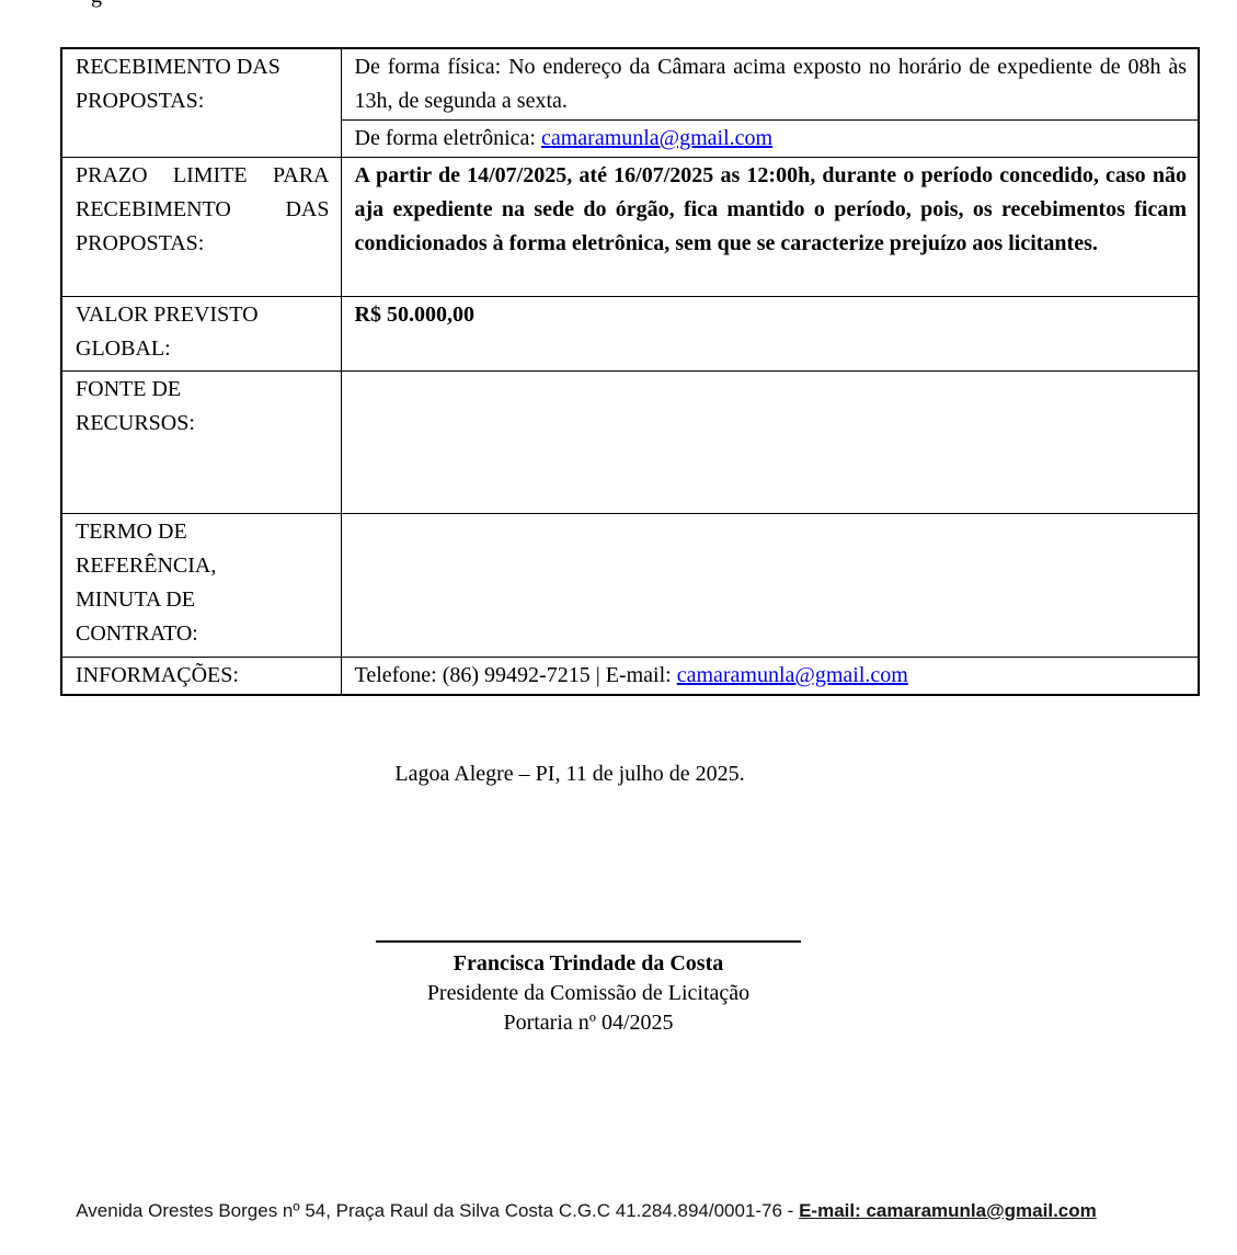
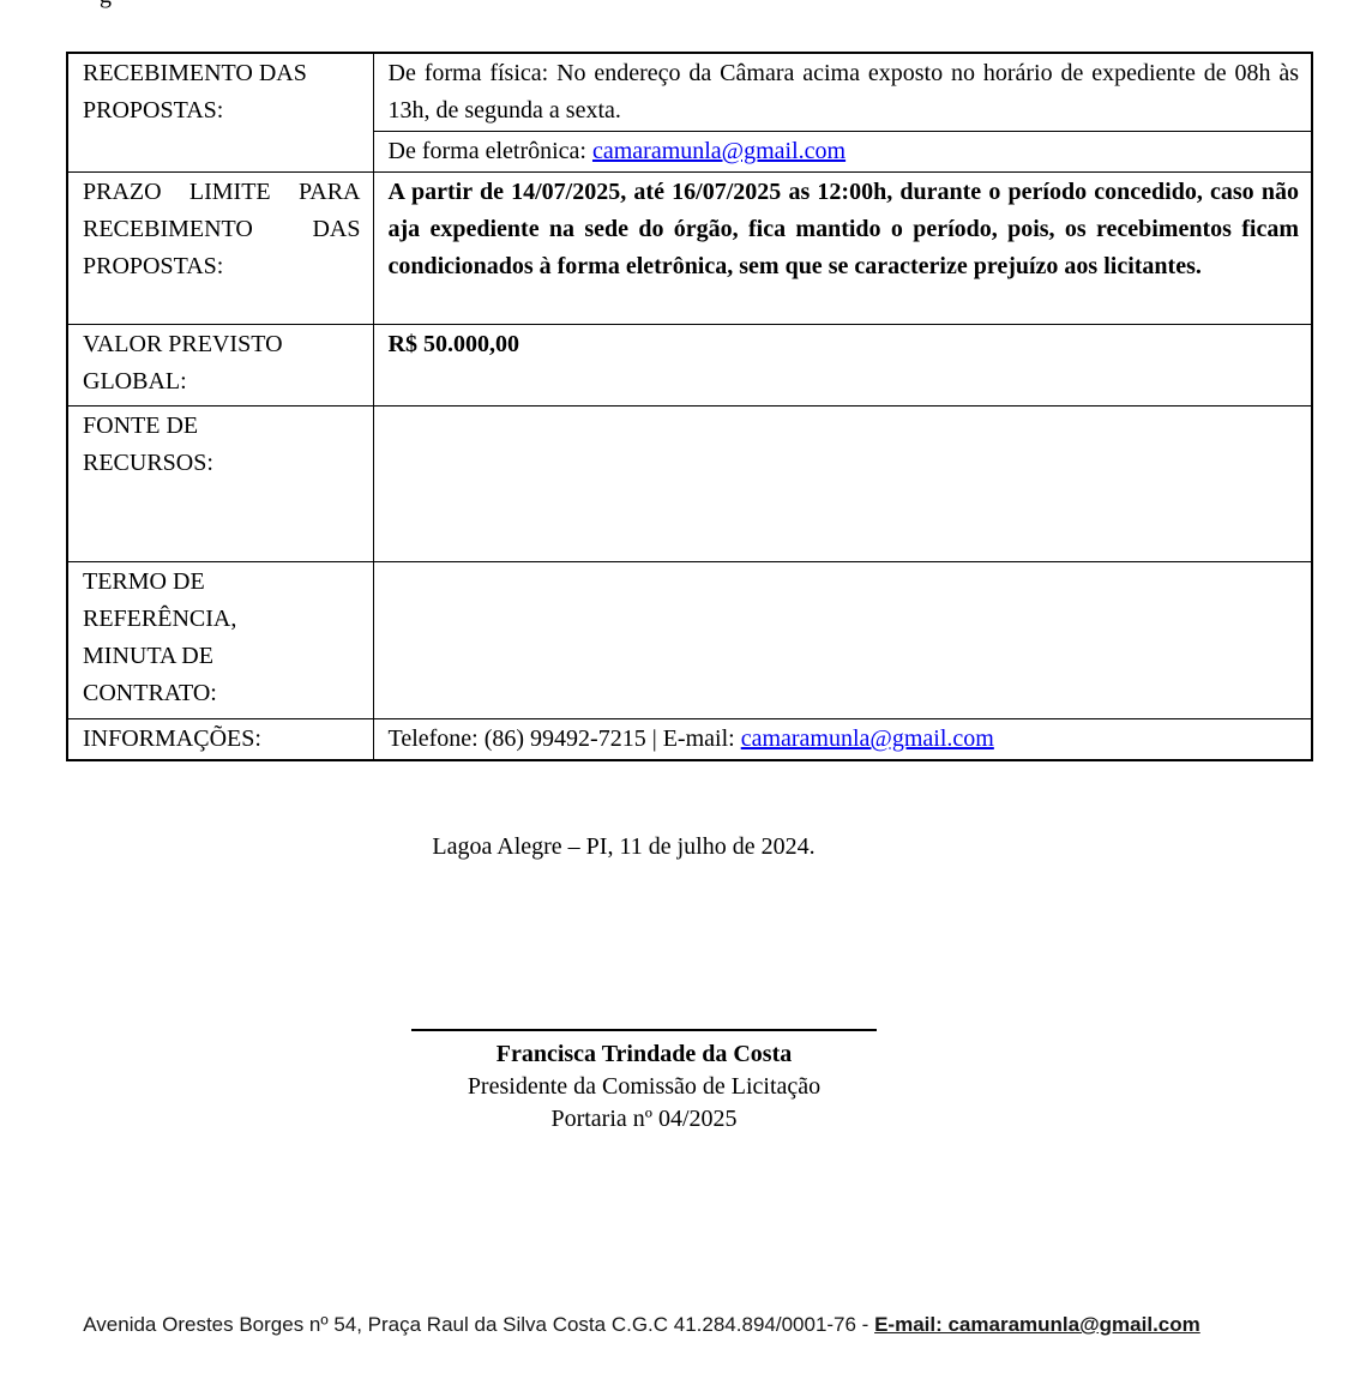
  RECEBIMENTO DAS PROPOSTAS:	De forma física: No endereço da Câmara acima exposto no horário de expediente de 08h às 13h, de segunda a sexta.
  De forma eletrônica: camaramunla@gmail.com
  PRAZO LIMITE PARA RECEBIMENTO DAS PROPOSTAS:	A partir de 14/07/2025, até 16/07/2025 as 12:00h, durante o período concedido, caso não aja expediente na sede do órgão, fica mantido o período, pois, os recebimentos ficam condicionados à forma eletrônica, sem que se caracterize prejuízo aos licitantes.
  VALOR PREVISTO GLOBAL:	R$ 50.000,00
  FONTE DE RECURSOS:
  TERMO DE REFERÊNCIA, MINUTA DE CONTRATO:
  INFORMAÇÕES:	Telefone: (86) 99492-7215 | E-mail: camaramunla@gmail.com
- Lagoa Alegre – PI, 11 de julho de 2025.
+ Lagoa Alegre – PI, 11 de julho de 2024.
  Francisca Trindade da Costa
  Presidente da Comissão de Licitação
  Portaria nº 04/2025
  Avenida Orestes Borges nº 54, Praça Raul da Silva Costa C.G.C 41.284.894/0001-76 - E-mail: camaramunla@gmail.com
